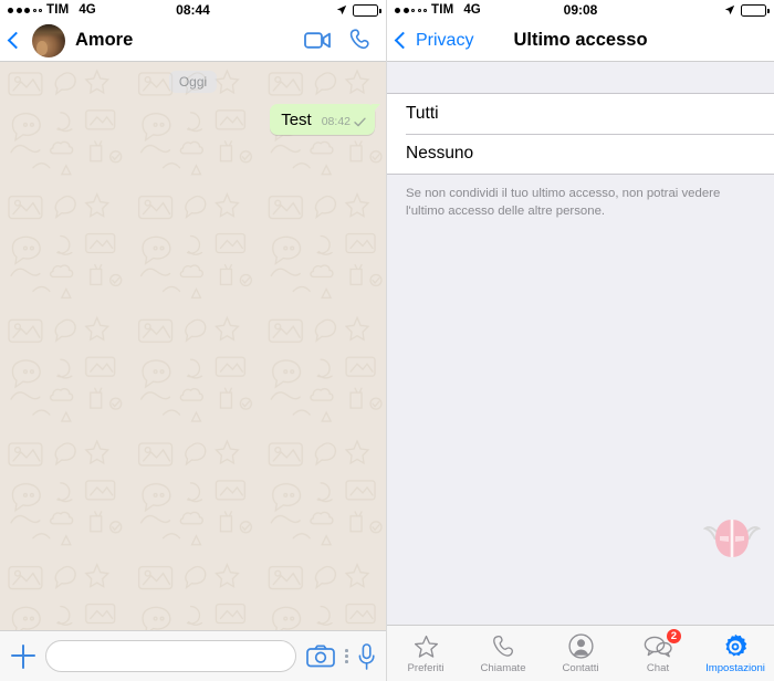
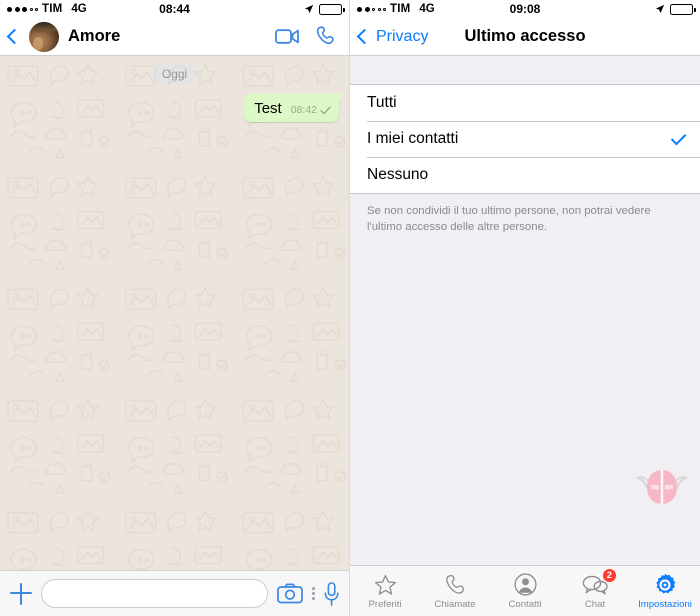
  TIM
  4G
  08:44
  Amore
  Oggi
  Test
  08:42
  TIM
  4G
  09:08
  Privacy
  Ultimo accesso
  Tutti
+ I miei contatti
  Nessuno
- Se non condividi il tuo ultimo accesso, non potrai vedere l'ultimo accesso delle altre persone.
+ Se non condividi il tuo ultimo persone, non potrai vedere l'ultimo accesso delle altre persone.
  Preferiti
  Chiamate
  Contatti
  2
  Chat
  Impostazioni
